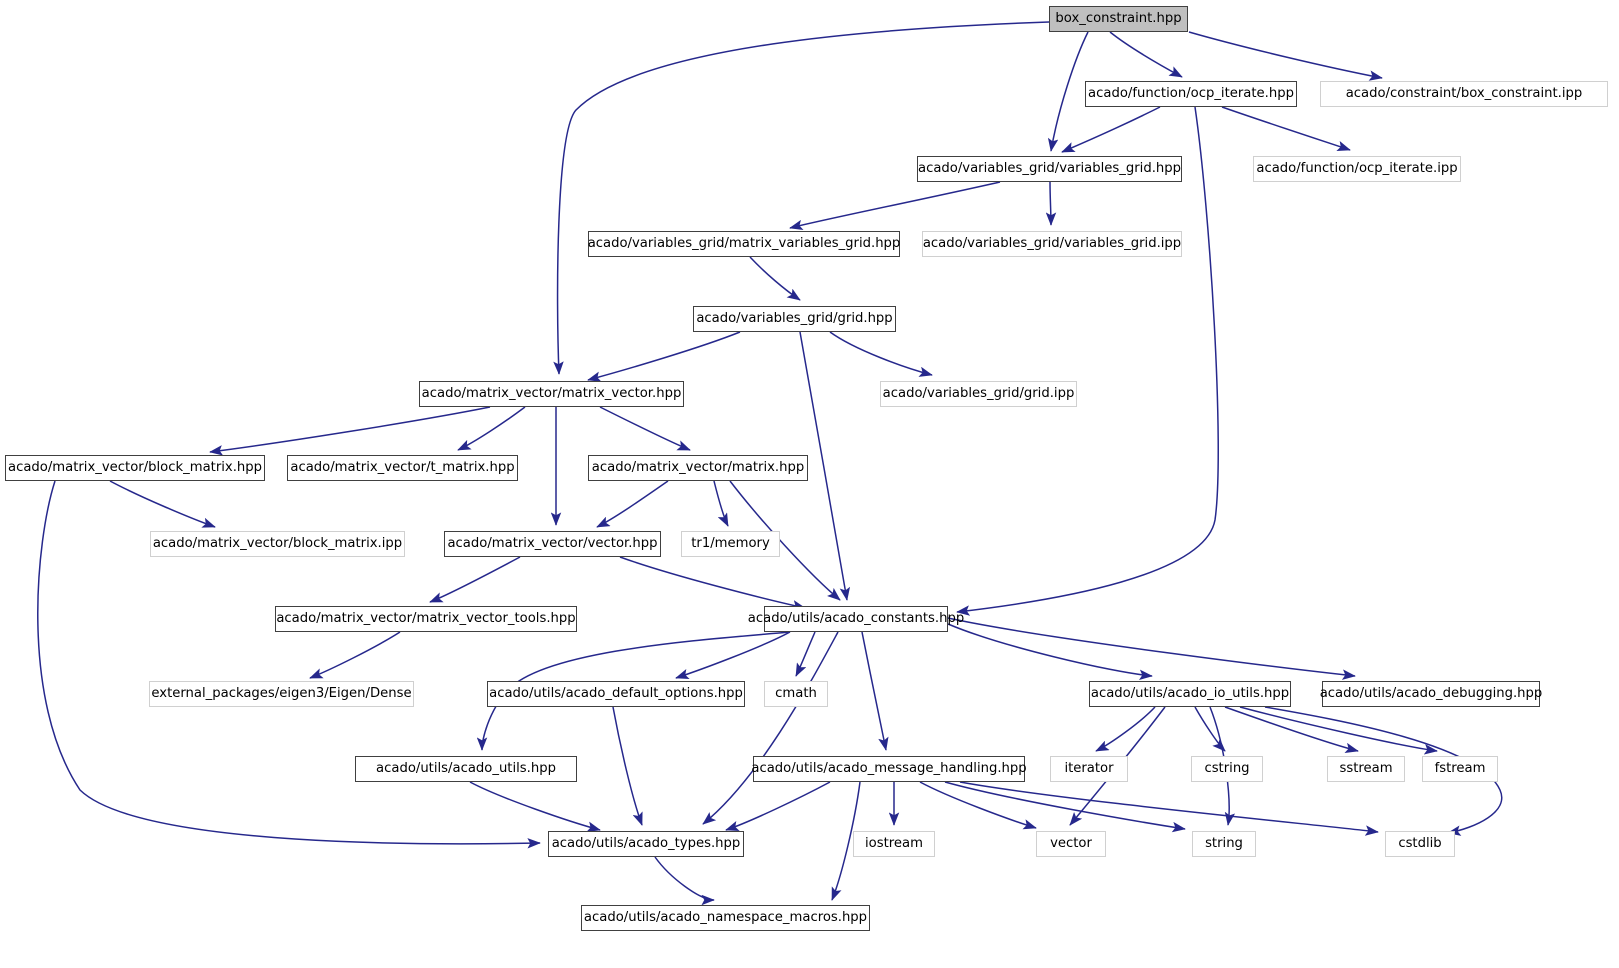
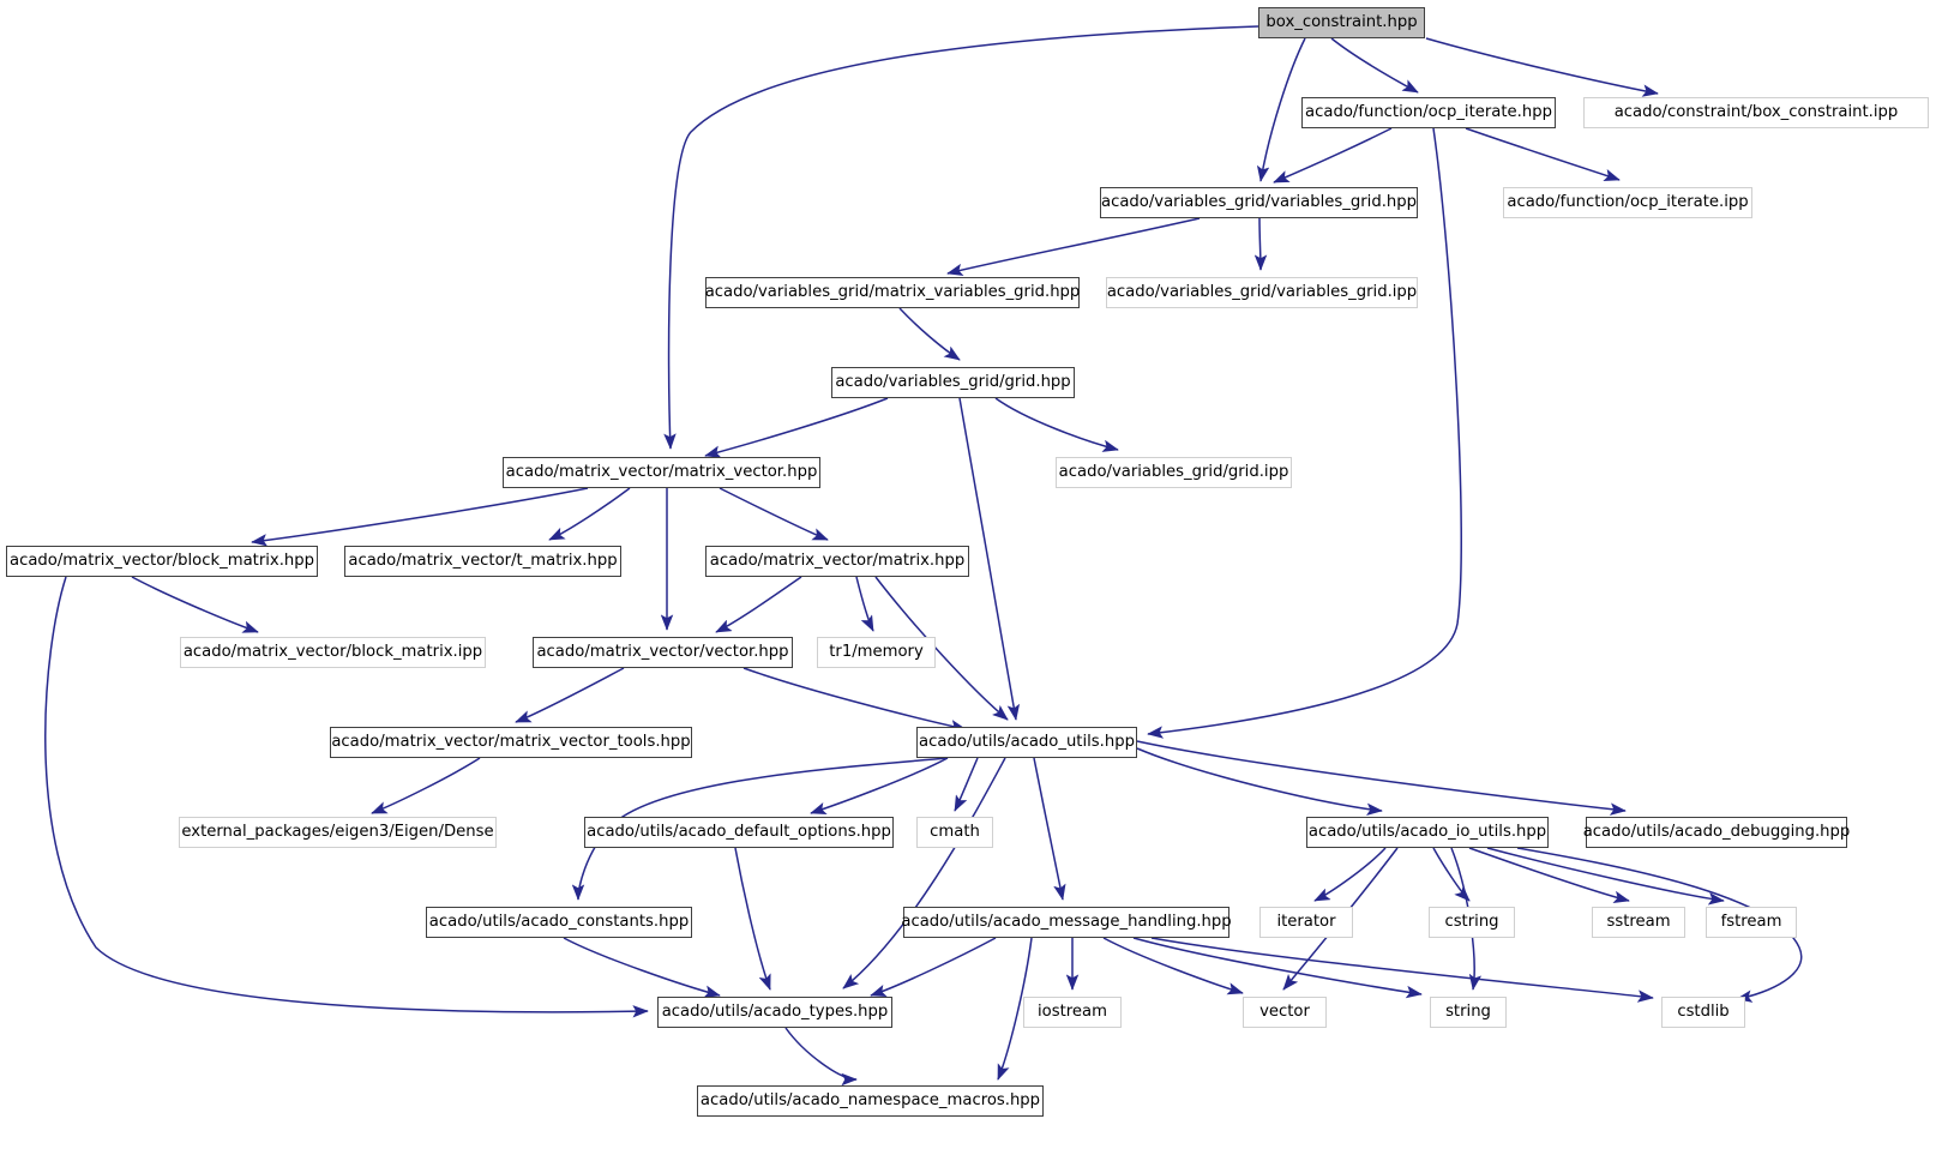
  box_constraint.hpp
  acado/function/ocp_iterate.hpp
  acado/constraint/box_constraint.ipp
  acado/variables_grid/variables_grid.hpp
  acado/function/ocp_iterate.ipp
  acado/variables_grid/matrix_variables_grid.hpp
  acado/variables_grid/variables_grid.ipp
  acado/variables_grid/grid.hpp
  acado/variables_grid/grid.ipp
  acado/matrix_vector/matrix_vector.hpp
  acado/matrix_vector/block_matrix.hpp
  acado/matrix_vector/t_matrix.hpp
  acado/matrix_vector/matrix.hpp
  acado/matrix_vector/block_matrix.ipp
  acado/matrix_vector/vector.hpp
  tr1/memory
  acado/matrix_vector/matrix_vector_tools.hpp
- acado/utils/acado_constants.hpp
+ acado/utils/acado_utils.hpp
  external_packages/eigen3/Eigen/Dense
  acado/utils/acado_default_options.hpp
  cmath
  acado/utils/acado_io_utils.hpp
  acado/utils/acado_debugging.hpp
- acado/utils/acado_utils.hpp
+ acado/utils/acado_constants.hpp
  acado/utils/acado_message_handling.hpp
  iterator
  cstring
  sstream
  fstream
  acado/utils/acado_types.hpp
  iostream
  vector
  string
  cstdlib
  acado/utils/acado_namespace_macros.hpp
